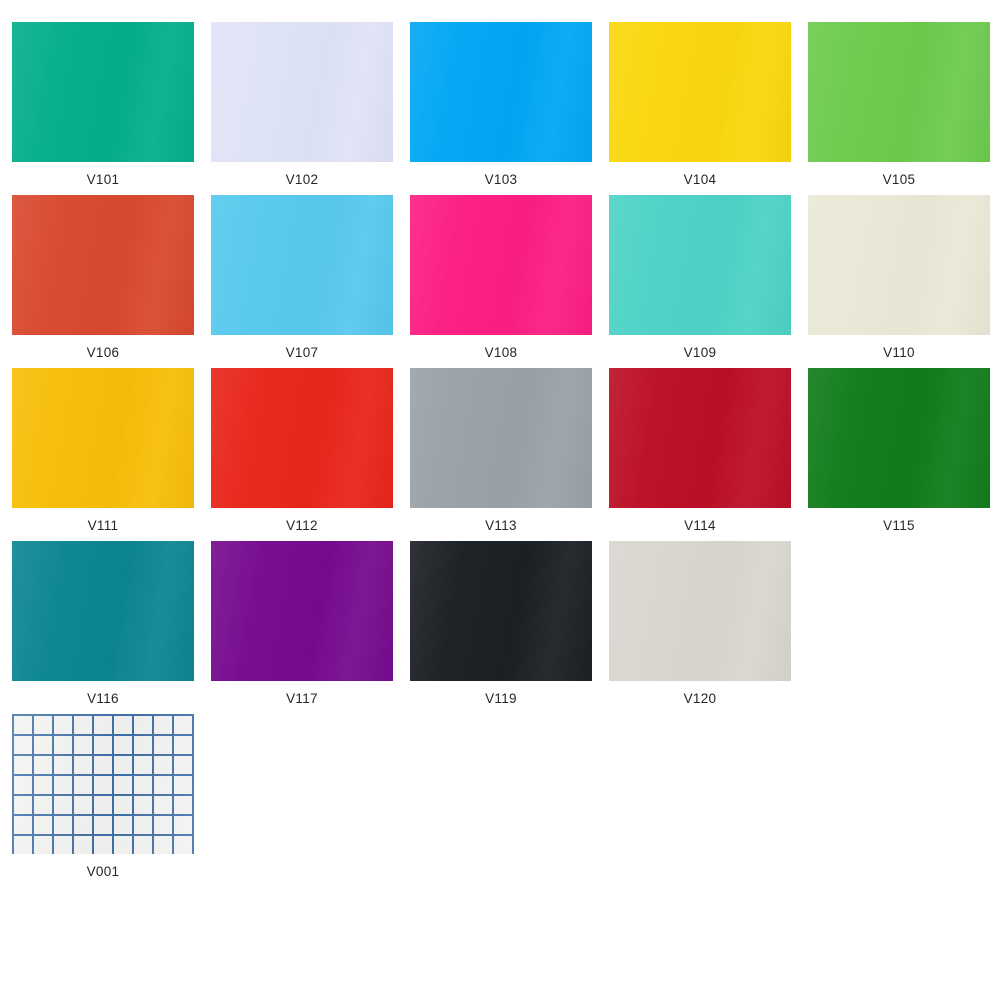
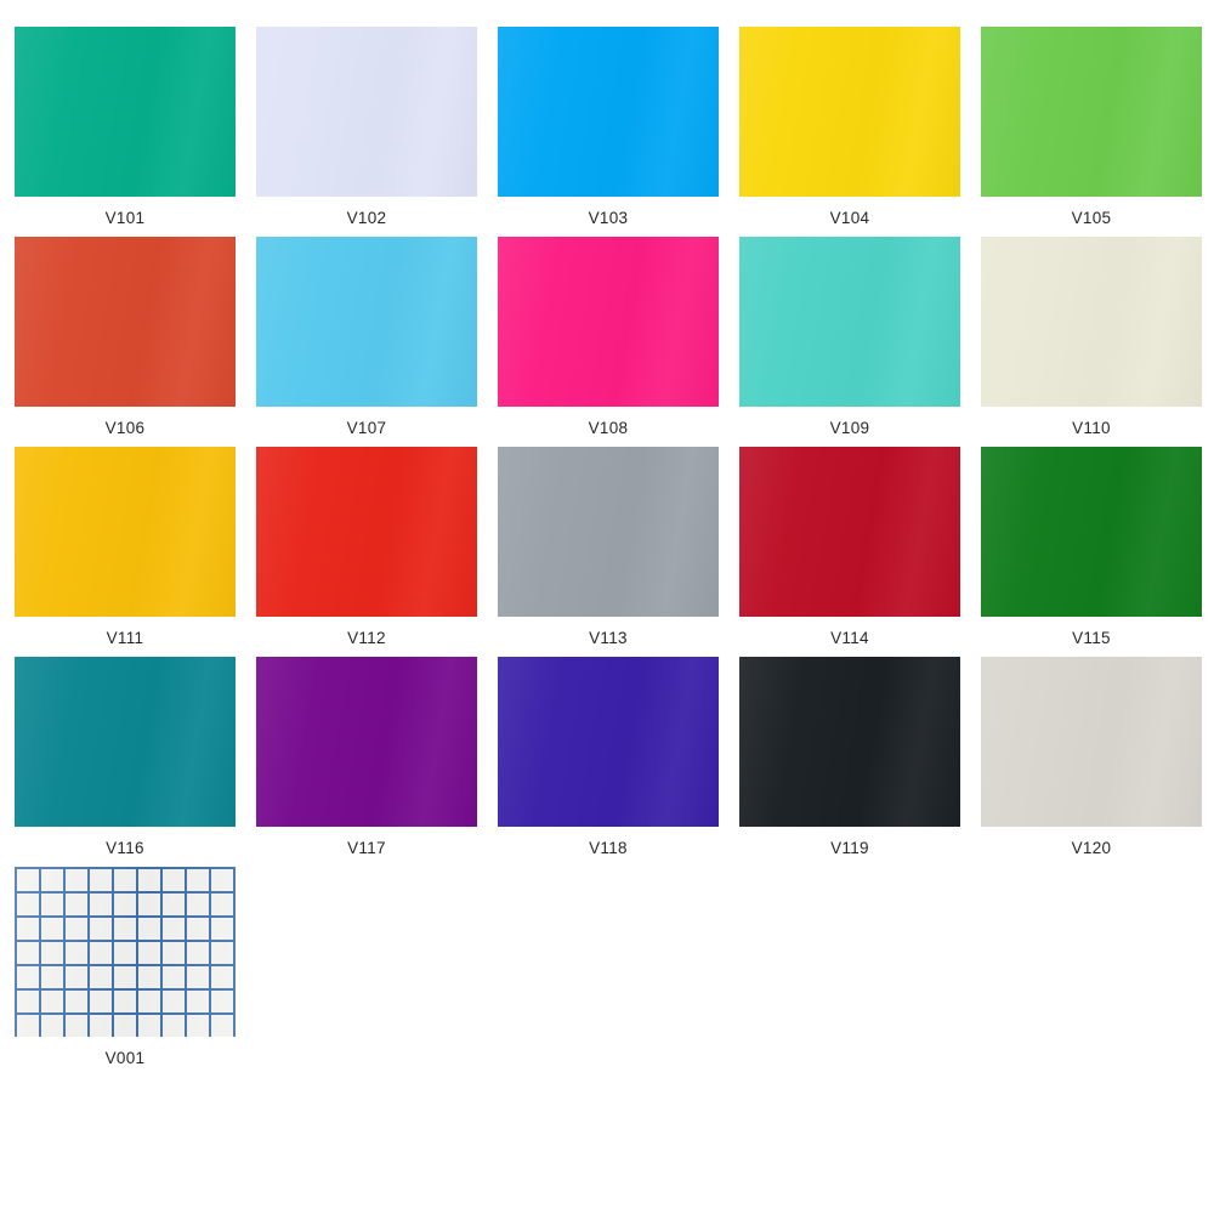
  V101
  V102
  V103
  V104
  V105
  V106
  V107
  V108
  V109
  V110
  V111
  V112
  V113
  V114
  V115
  V116
  V117
+ V118
  V119
  V120
  V001
